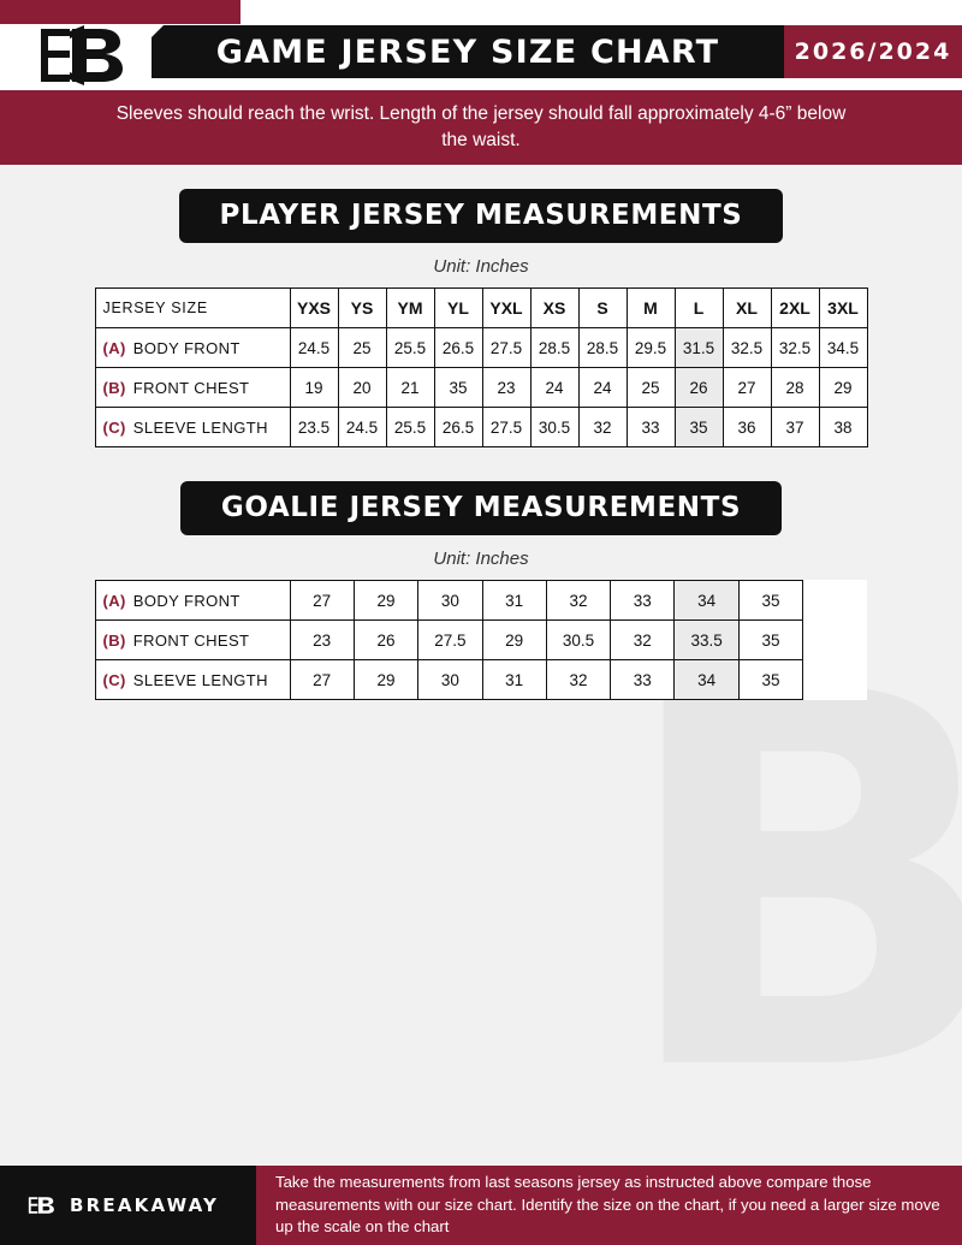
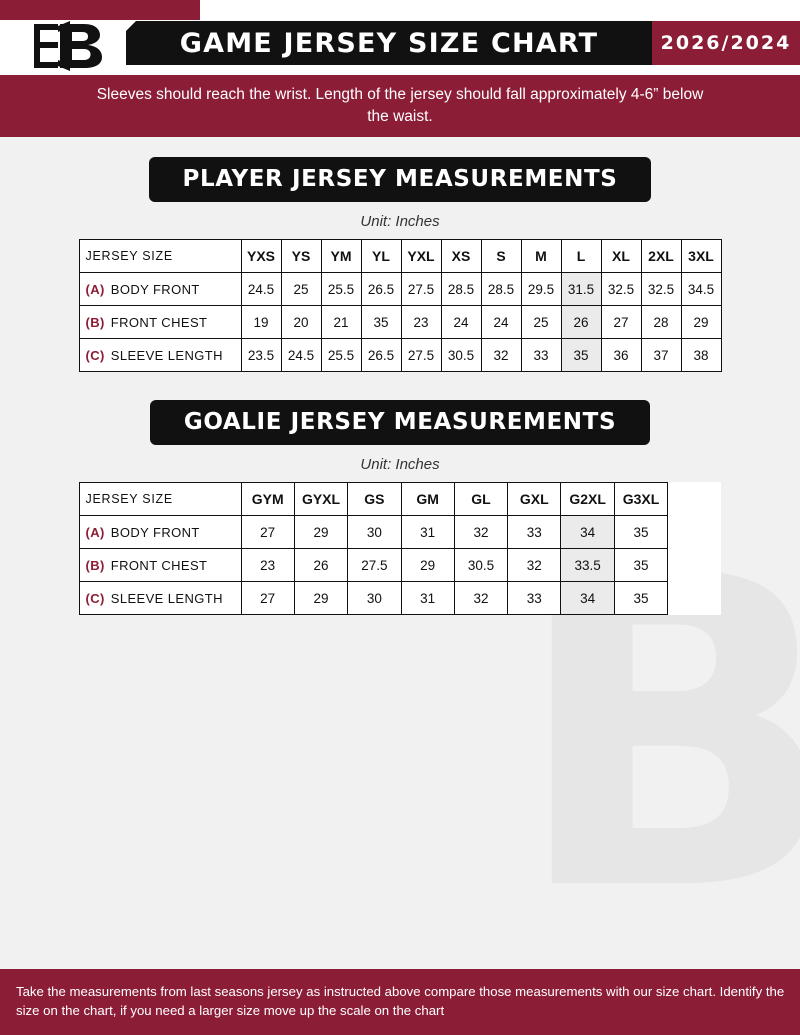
  B
  GAME JERSEY SIZE CHART
  2026/2024
  Sleeves should reach the wrist. Length of the jersey should fall approximately 4-6” below the waist.
  PLAYER JERSEY MEASUREMENTS
  Unit: Inches
  JERSEY SIZE	YXS	YS	YM	YL	YXL	XS	S	M	L	XL	2XL	3XL
  (A) BODY FRONT	24.5	25	25.5	26.5	27.5	28.5	28.5	29.5	31.5	32.5	32.5	34.5
  (B) FRONT CHEST	19	20	21	35	23	24	24	25	26	27	28	29
  (C) SLEEVE LENGTH	23.5	24.5	25.5	26.5	27.5	30.5	32	33	35	36	37	38
  GOALIE JERSEY MEASUREMENTS
  Unit: Inches
+ JERSEY SIZE	GYM	GYXL	GS	GM	GL	GXL	G2XL	G3XL
  (A) BODY FRONT	27	29	30	31	32	33	34	35
  (B) FRONT CHEST	23	26	27.5	29	30.5	32	33.5	35
  (C) SLEEVE LENGTH	27	29	30	31	32	33	34	35
- BREAKAWAY
  Take the measurements from last seasons jersey as instructed above compare those measurements with our size chart. Identify the size on the chart, if you need a larger size move up the scale on the chart
